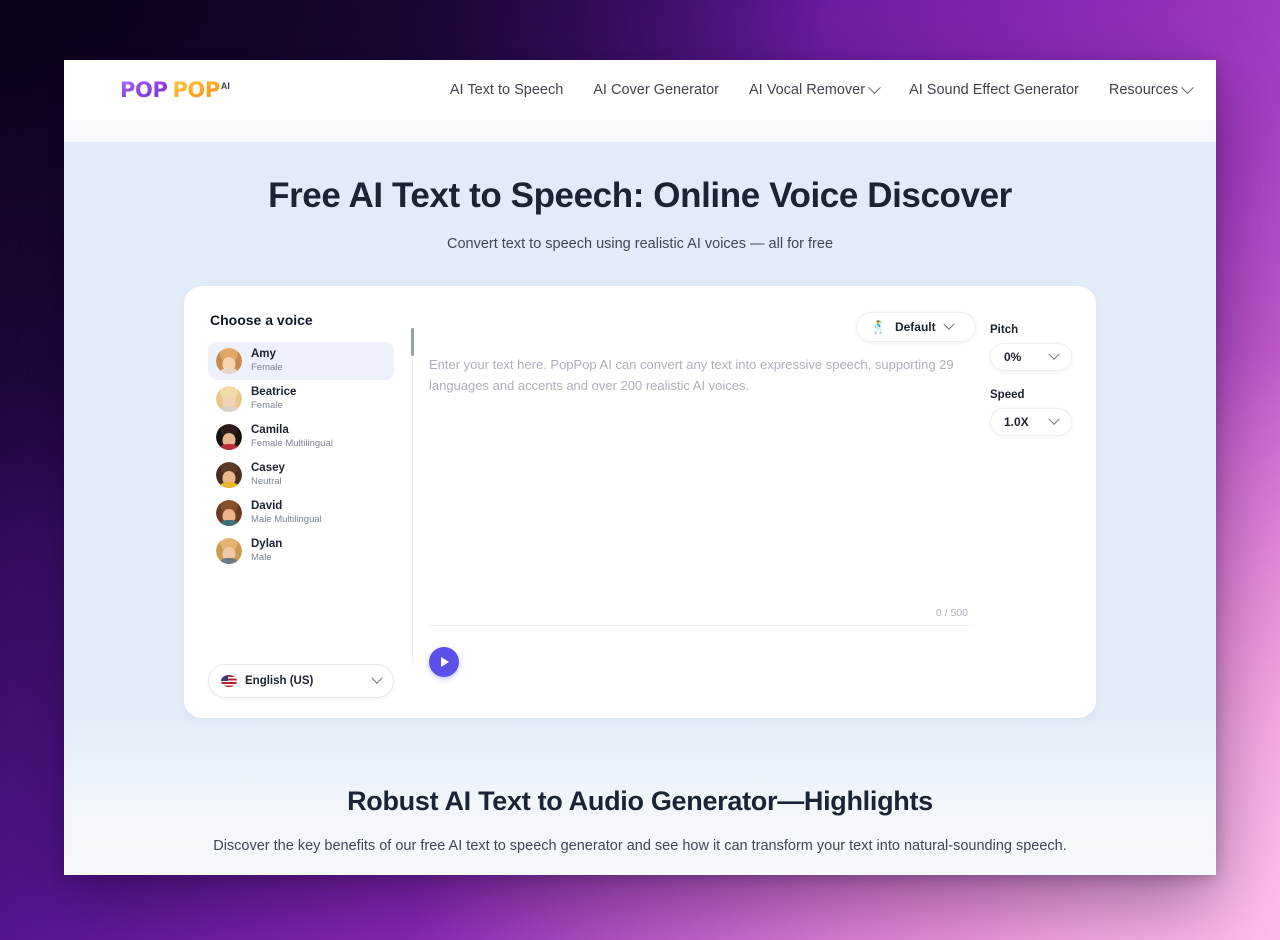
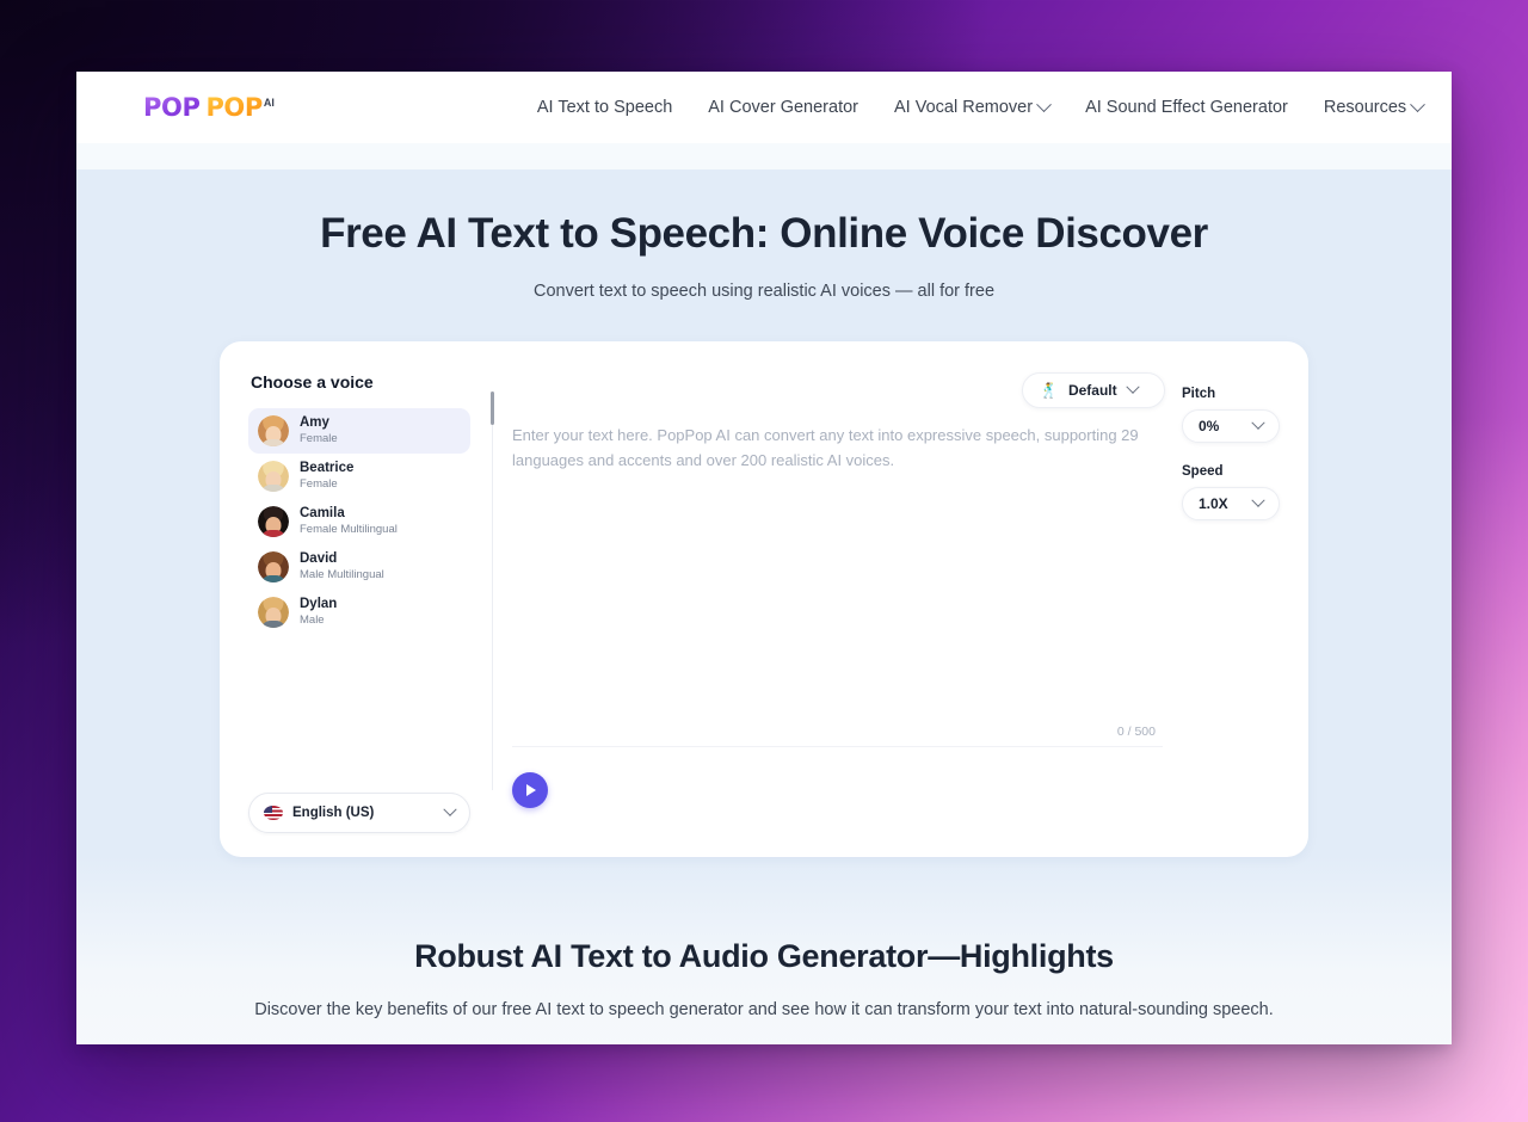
  POP
  POP
  AI
  AI Text to Speech
  AI Cover Generator
  AI Vocal Remover
  AI Sound Effect Generator
  Resources
  Free AI Text to Speech: Online Voice Discover
  Convert text to speech using realistic AI voices — all for free
  Choose a voice
  Amy
  Female
  Beatrice
  Female
  Camila
  Female Multilingual
- Casey
- Neutral
  David
  Male Multilingual
  Dylan
  Male
  English (US)
  🕺
  Default
  Enter your text here. PopPop AI can convert any text into expressive speech, supporting 29 languages and accents and over 200 realistic AI voices.
  0 / 500
  Pitch
  0%
  Speed
  1.0X
  Robust AI Text to Audio Generator—Highlights
  Discover the key benefits of our free AI text to speech generator and see how it can transform your text into natural-sounding speech.
